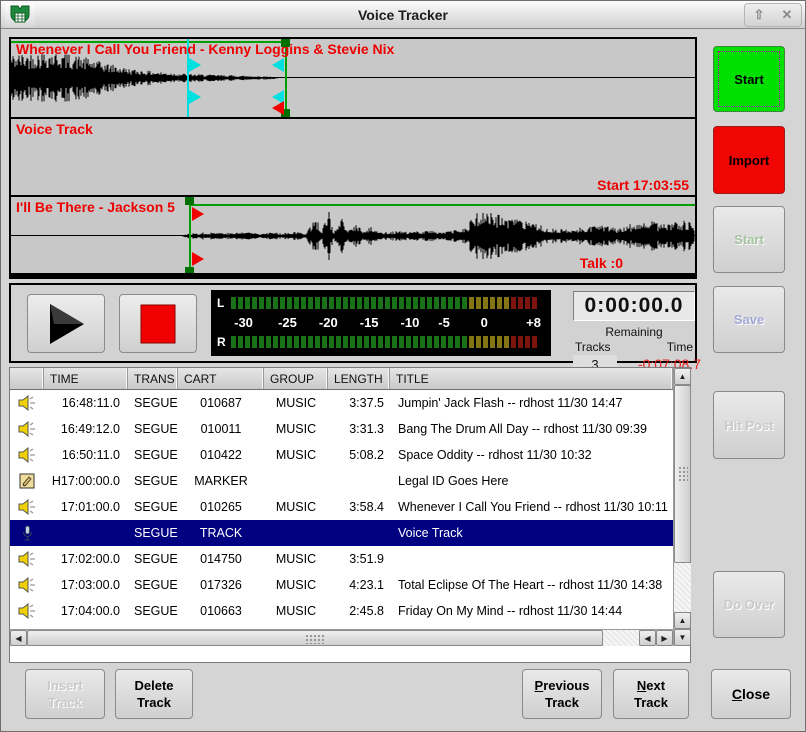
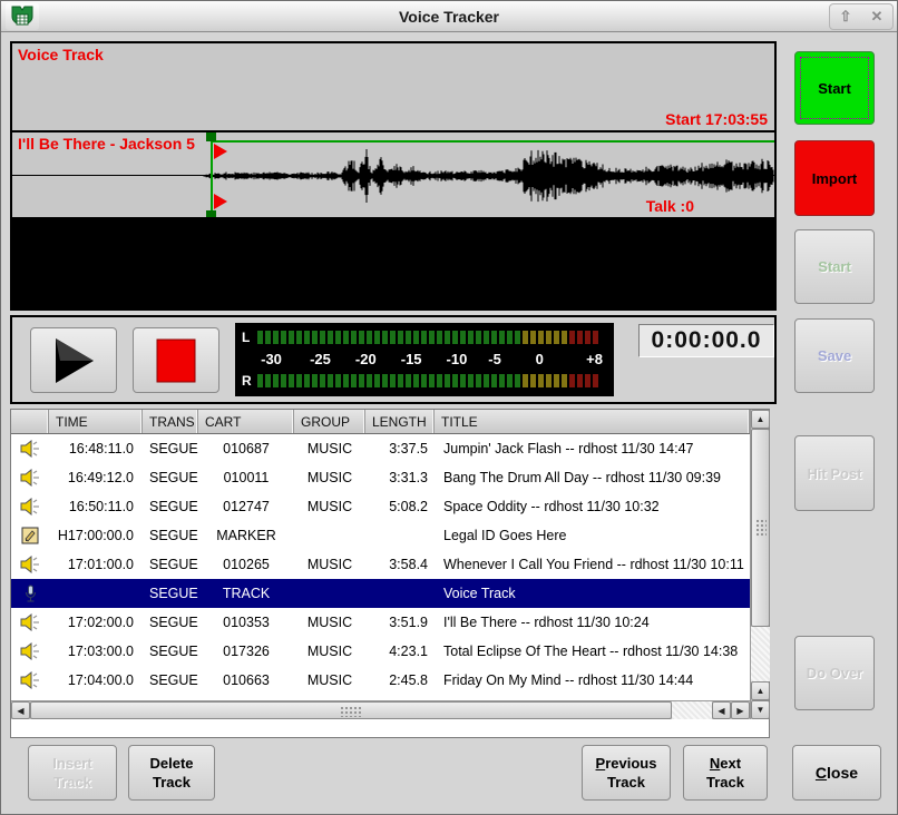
  Voice Tracker
  ⇧
  ✕
- Whenever I Call You Friend - Kenny Loggins & Stevie Nix
  Voice Track
  Start 17:03:55
  I'll Be There - Jackson 5
  Talk :0
  L
  -30
  -25
  -20
  -15
  -10
  -5
  0
  +8
  R
  0:00:00.0
- Remaining
- Tracks
- Time
- 3
- -0:07:08.7
  TIME
  TRANS
  CART
  GROUP
  LENGTH
  TITLE
  16:48:11.0
  SEGUE
  010687
  MUSIC
  3:37.5
  Jumpin' Jack Flash -- rdhost 11/30 14:47
  16:49:12.0
  SEGUE
  010011
  MUSIC
  3:31.3
  Bang The Drum All Day -- rdhost 11/30 09:39
  16:50:11.0
  SEGUE
- 010422
+ 012747
  MUSIC
  5:08.2
  Space Oddity -- rdhost 11/30 10:32
  H17:00:00.0
  SEGUE
  MARKER
  Legal ID Goes Here
  17:01:00.0
  SEGUE
  010265
  MUSIC
  3:58.4
  Whenever I Call You Friend -- rdhost 11/30 10:11
  SEGUE
  TRACK
  Voice Track
  17:02:00.0
  SEGUE
- 014750
+ 010353
  MUSIC
  3:51.9
+ I'll Be There -- rdhost 11/30 10:24
  17:03:00.0
  SEGUE
  017326
  MUSIC
  4:23.1
  Total Eclipse Of The Heart -- rdhost 11/30 14:38
  17:04:00.0
  SEGUE
  010663
  MUSIC
  2:45.8
  Friday On My Mind -- rdhost 11/30 14:44
  ◀
  ◀
  ▶
  ▲
  ▲
  ▼
  Start
  Import
  Start
  Save
  Hit Post
  Do Over
  Close
  Insert
  Track
  Delete
  Track
  Previous
  Track
  Next
  Track
